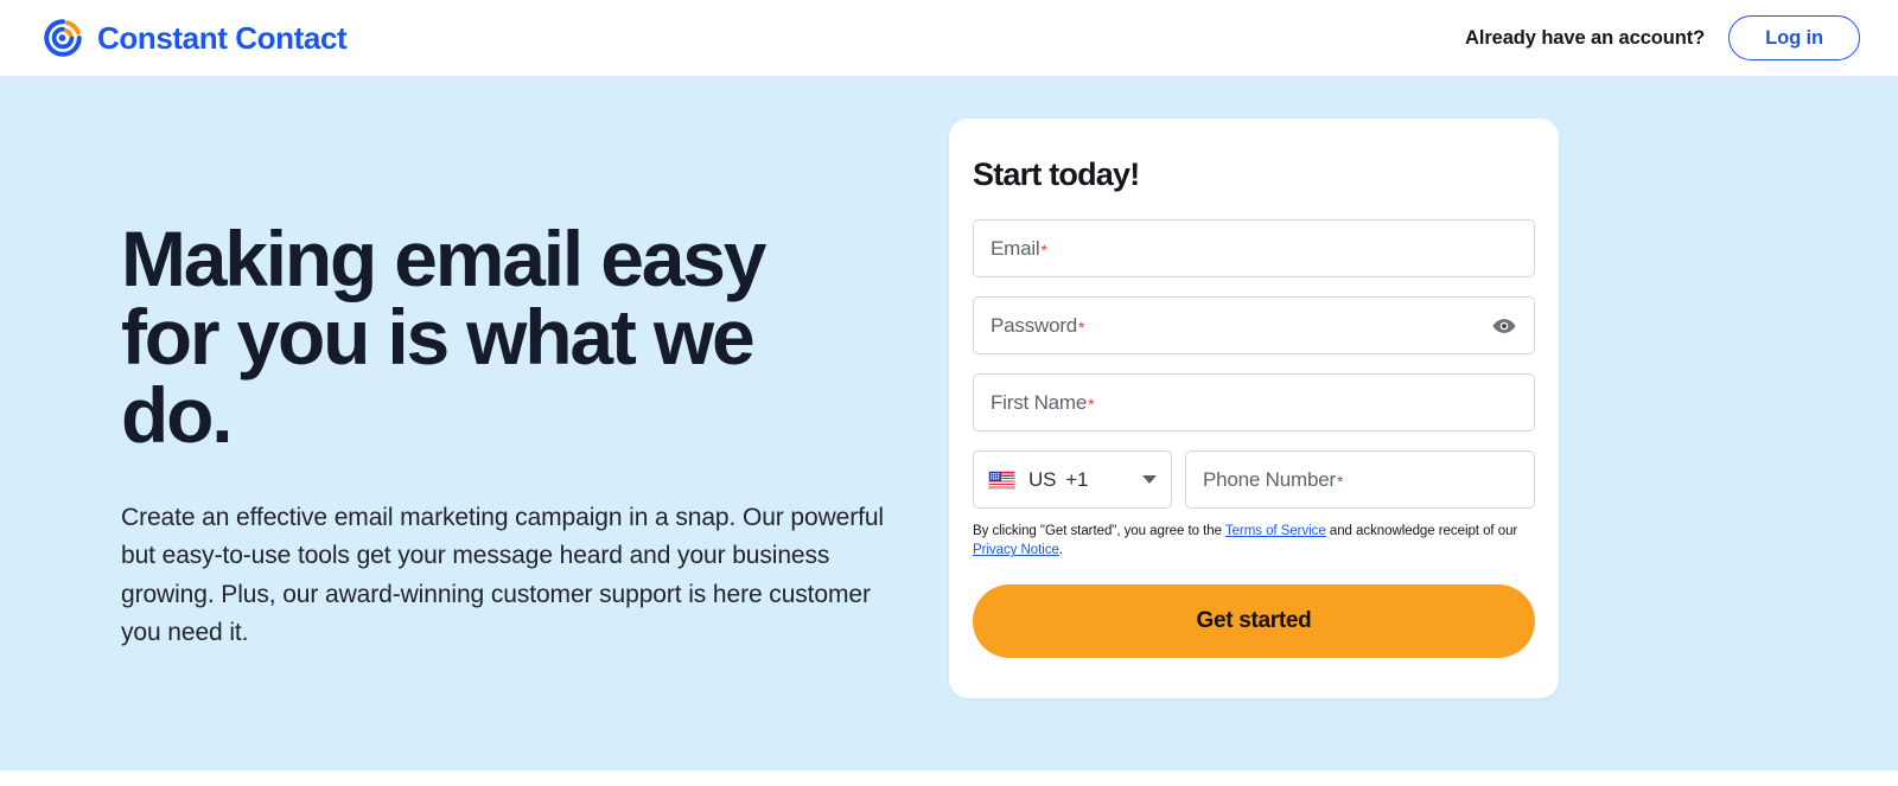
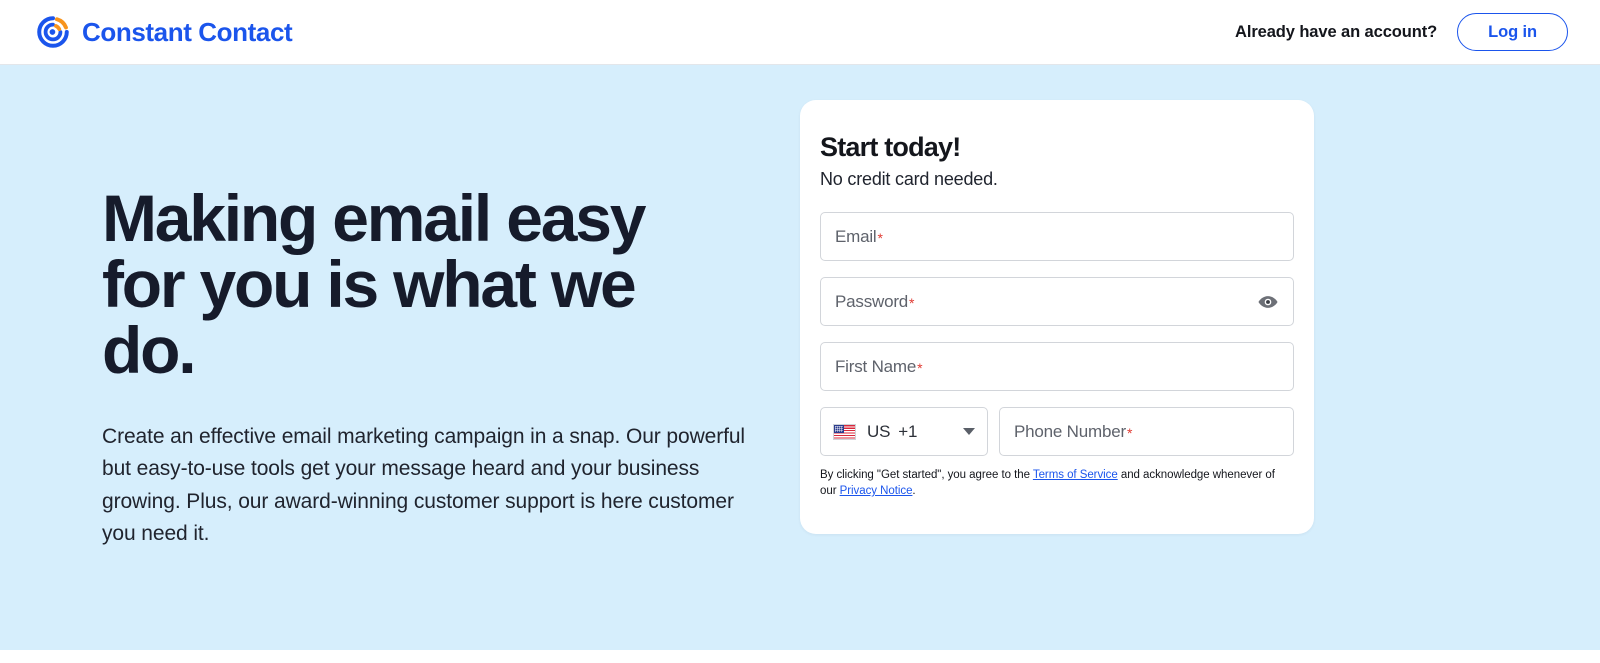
  Constant Contact
  Already have an account?
  Log in
  Making email easy for you is what we do.
  Create an effective email marketing campaign in a snap. Our powerful but easy-to-use tools get your message heard and your business growing. Plus, our award-winning customer support is here customer you need it.
  Start today!
+ No credit card needed.
  Email
  *
  Password
  *
  First Name
  *
  US +1
  Phone Number
  *
- By clicking "Get started", you agree to the Terms of Service and acknowledge receipt of our Privacy Notice.
+ By clicking "Get started", you agree to the Terms of Service and acknowledge whenever of our Privacy Notice.
- Get started
